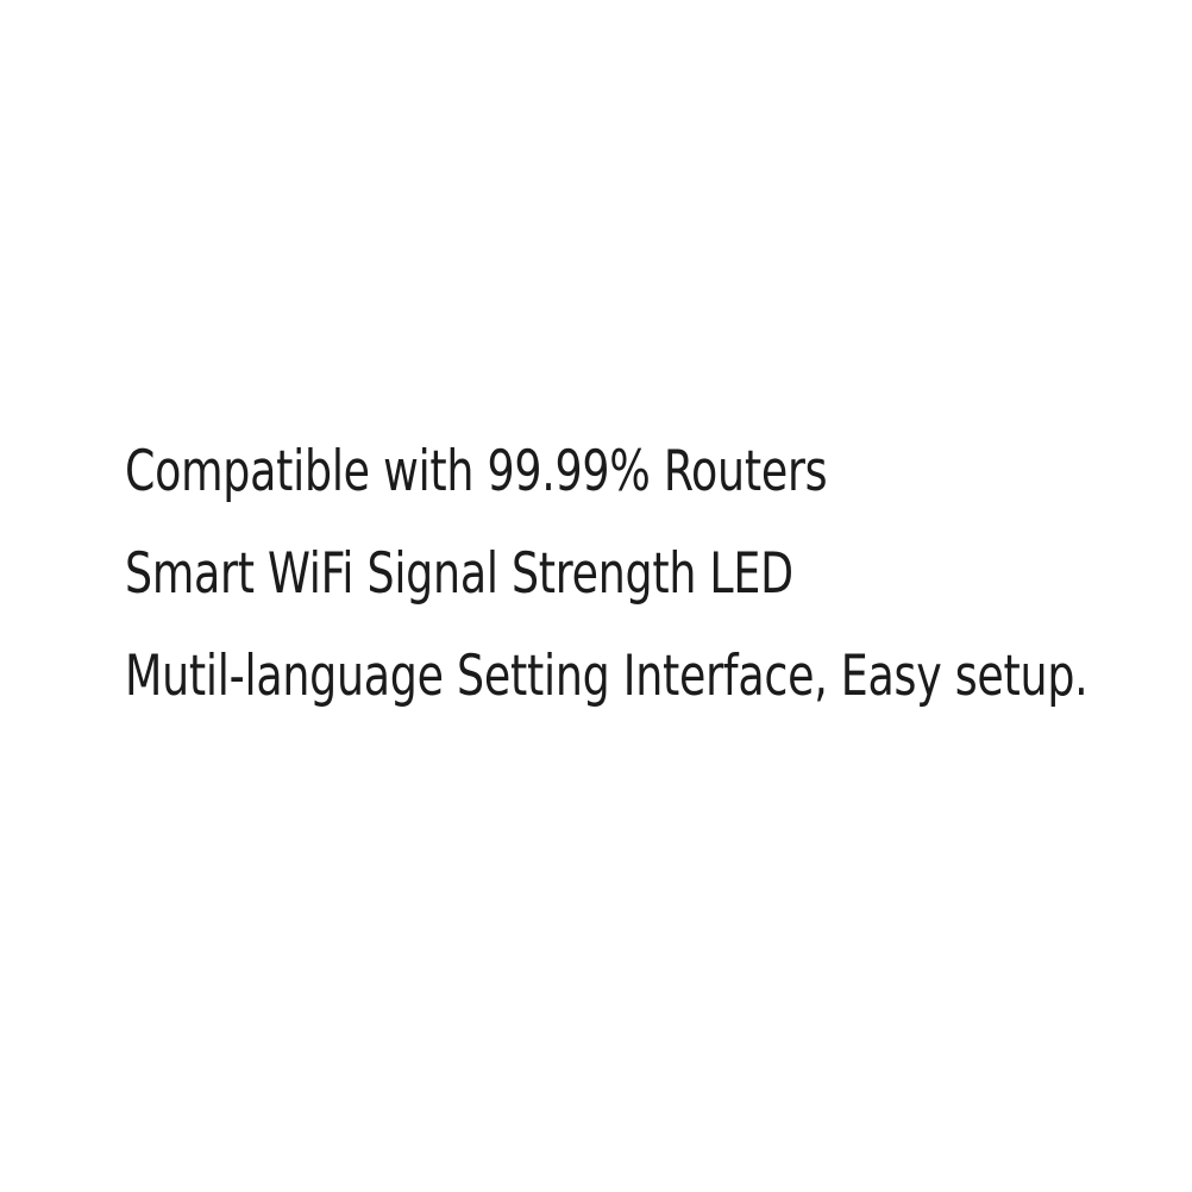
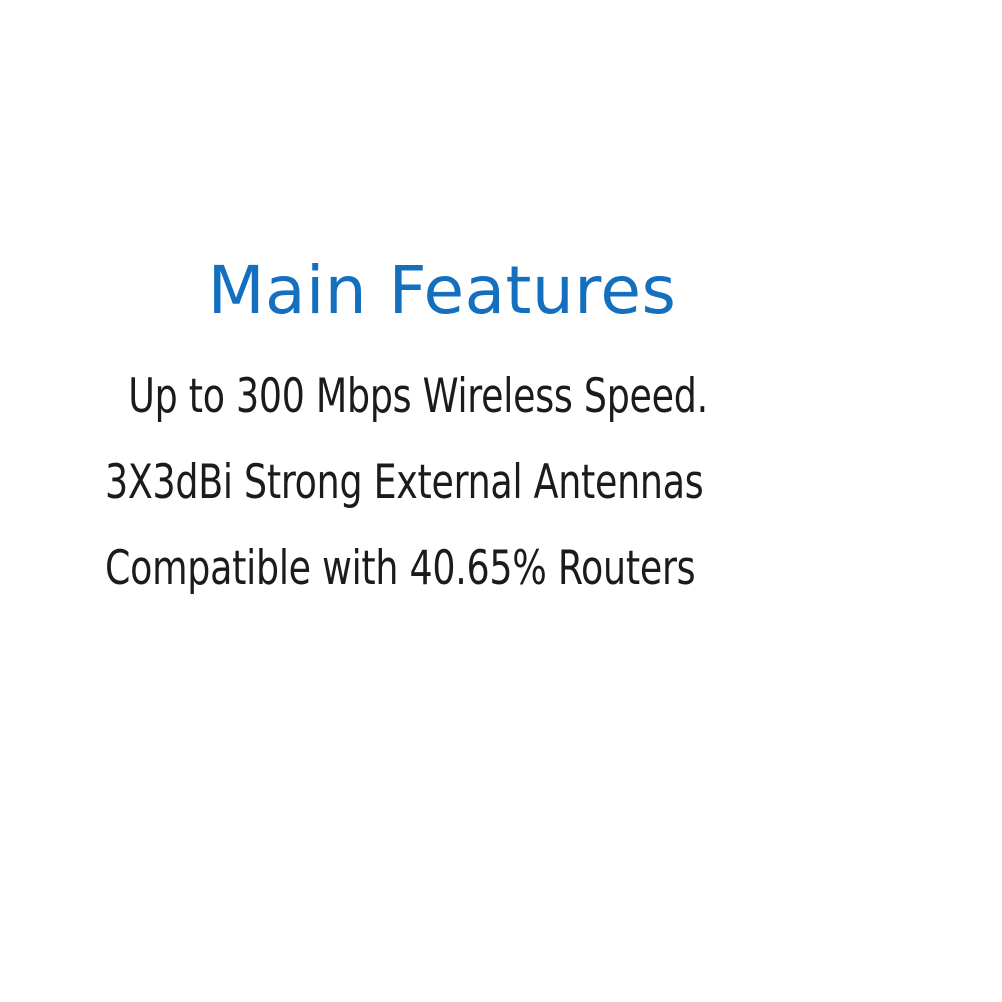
+ Main Features
+ Up to 300 Mbps Wireless Speed.
+ 3X3dBi Strong External Antennas
- Compatible with 99.99% Routers
+ Compatible with 40.65% Routers
- Smart WiFi Signal Strength LED
- Mutil-language Setting Interface, Easy setup.
